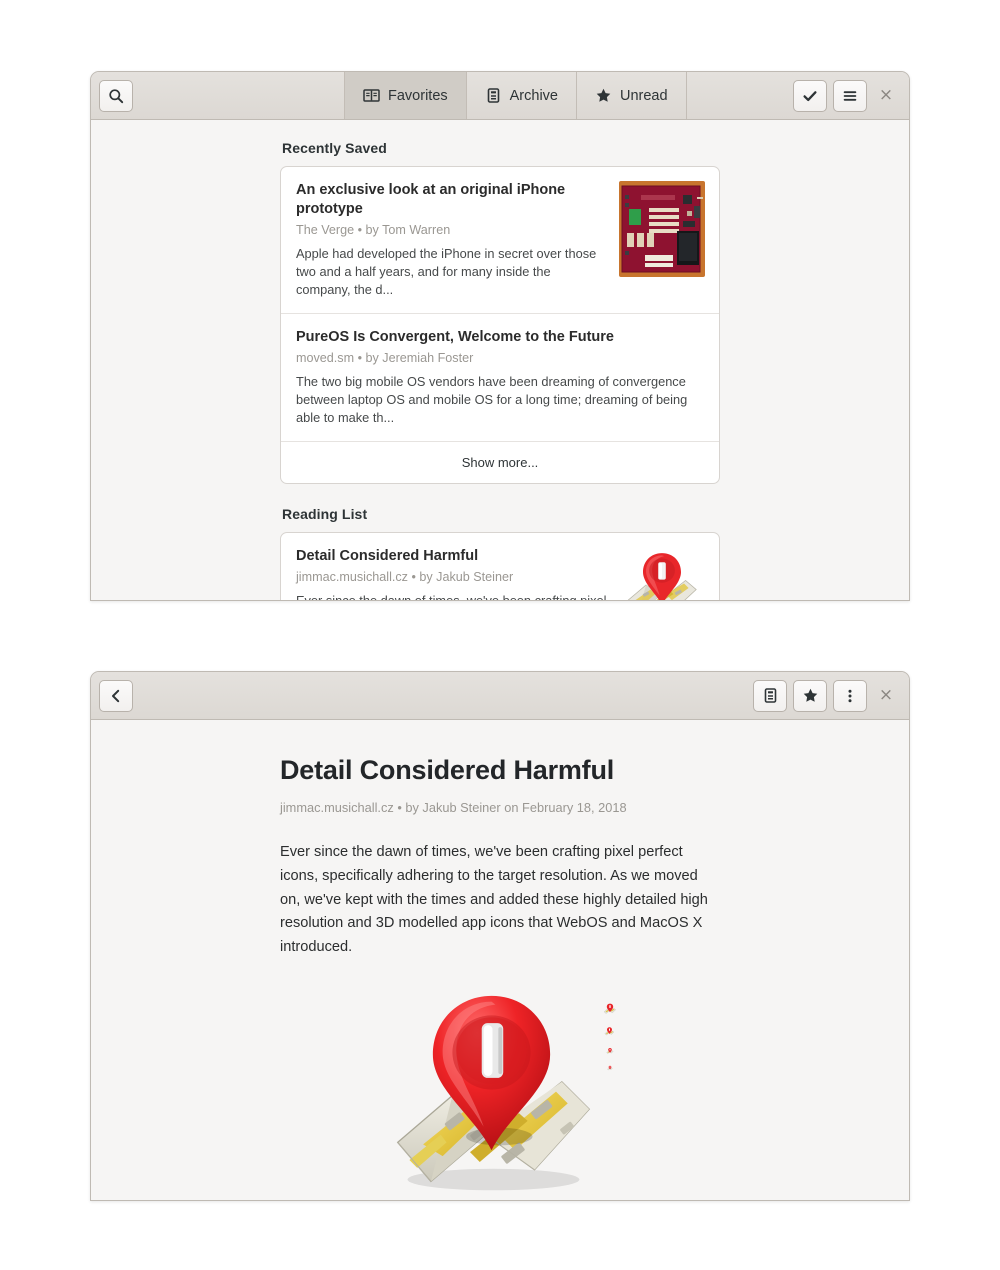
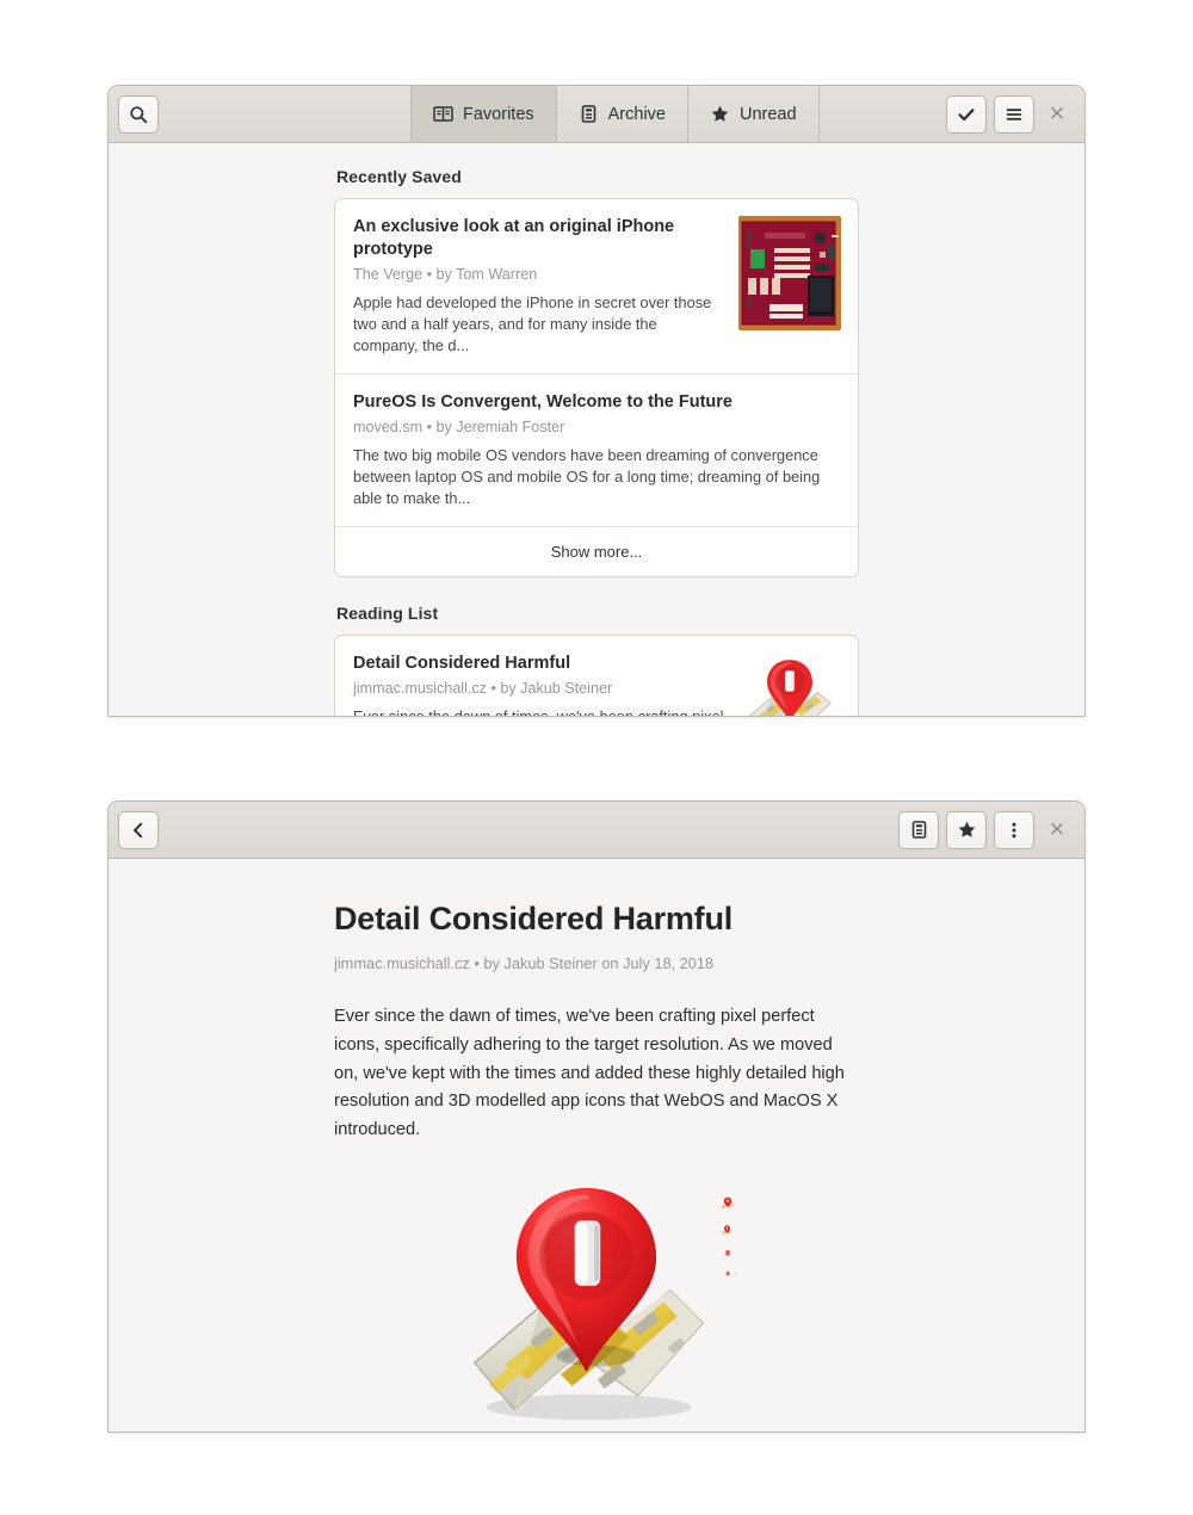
  Favorites
  Archive
  Unread
  ×
  Recently Saved
  An exclusive look at an original iPhone prototype
  The Verge • by Tom Warren
  Apple had developed the iPhone in secret over those two and a half years, and for many inside the company, the d...
  PureOS Is Convergent, Welcome to the Future
  moved.sm • by Jeremiah Foster
  The two big mobile OS vendors have been dreaming of convergence between laptop OS and mobile OS for a long time; dreaming of being able to make th...
  Show more...
  Reading List
  Detail Considered Harmful
  jimmac.musichall.cz • by Jakub Steiner
  ×
  Detail Considered Harmful
- jimmac.musichall.cz • by Jakub Steiner on February 18, 2018
+ jimmac.musichall.cz • by Jakub Steiner on July 18, 2018
  Ever since the dawn of times, we've been crafting pixel perfect icons, specifically adhering to the target resolution. As we moved on, we've kept with the times and added these highly detailed high resolution and 3D modelled app icons that WebOS and MacOS X introduced.
